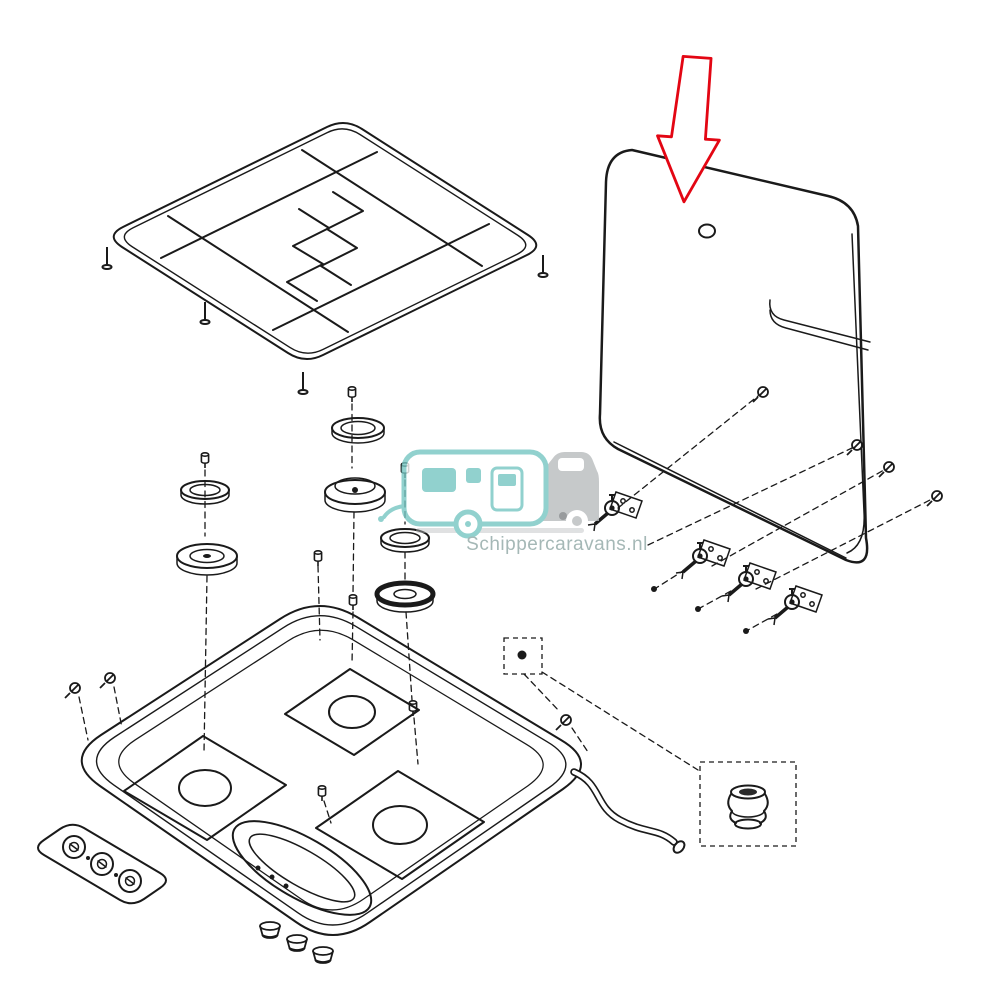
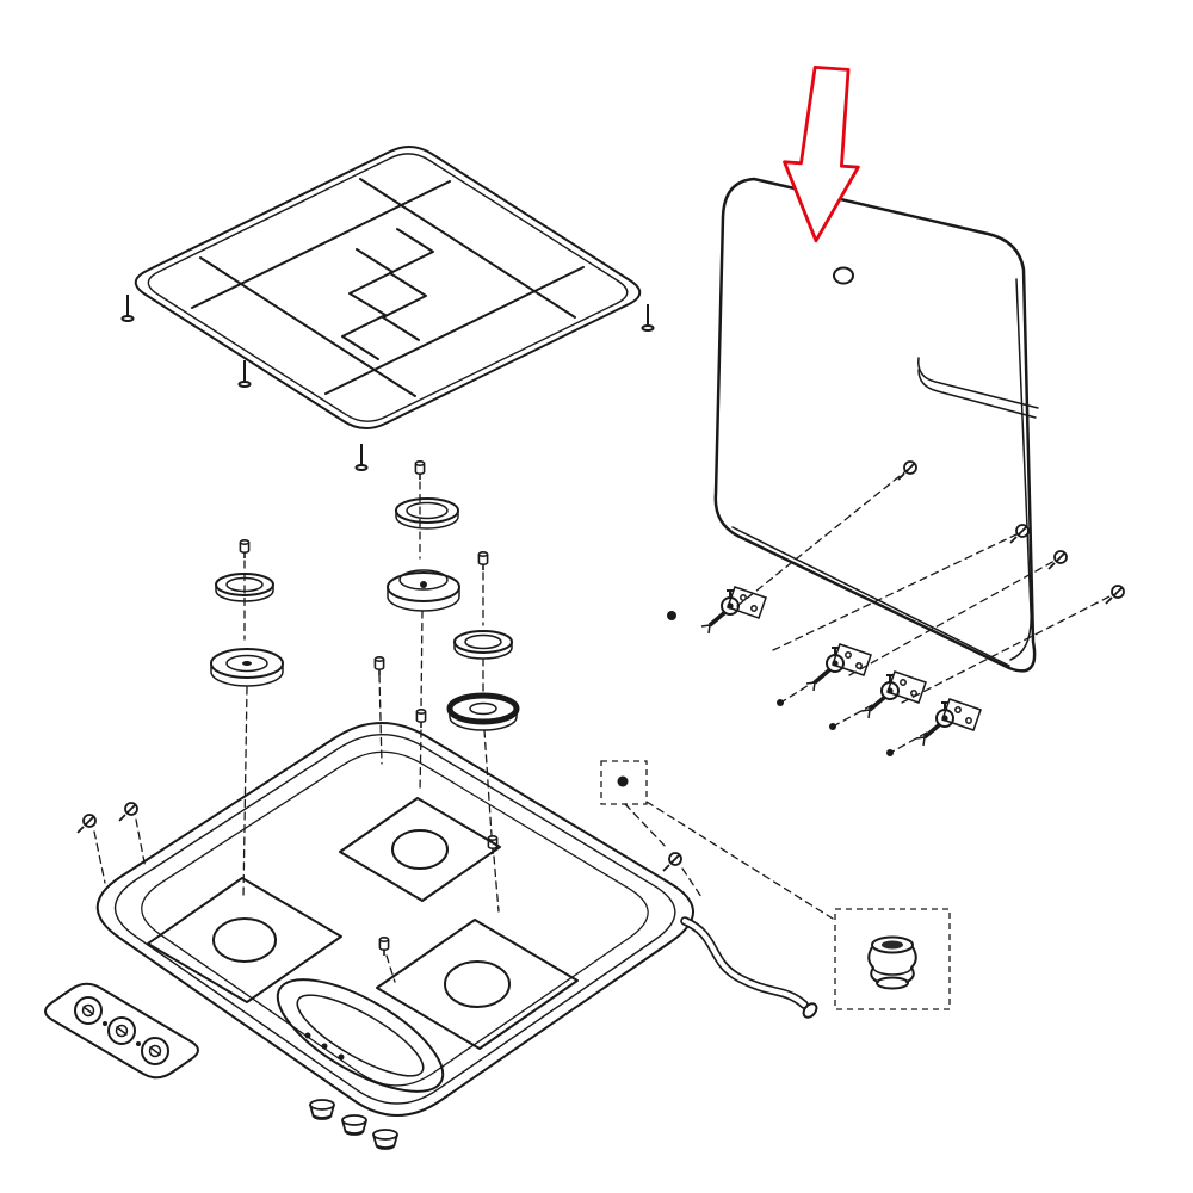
- Schippercaravans.nl
